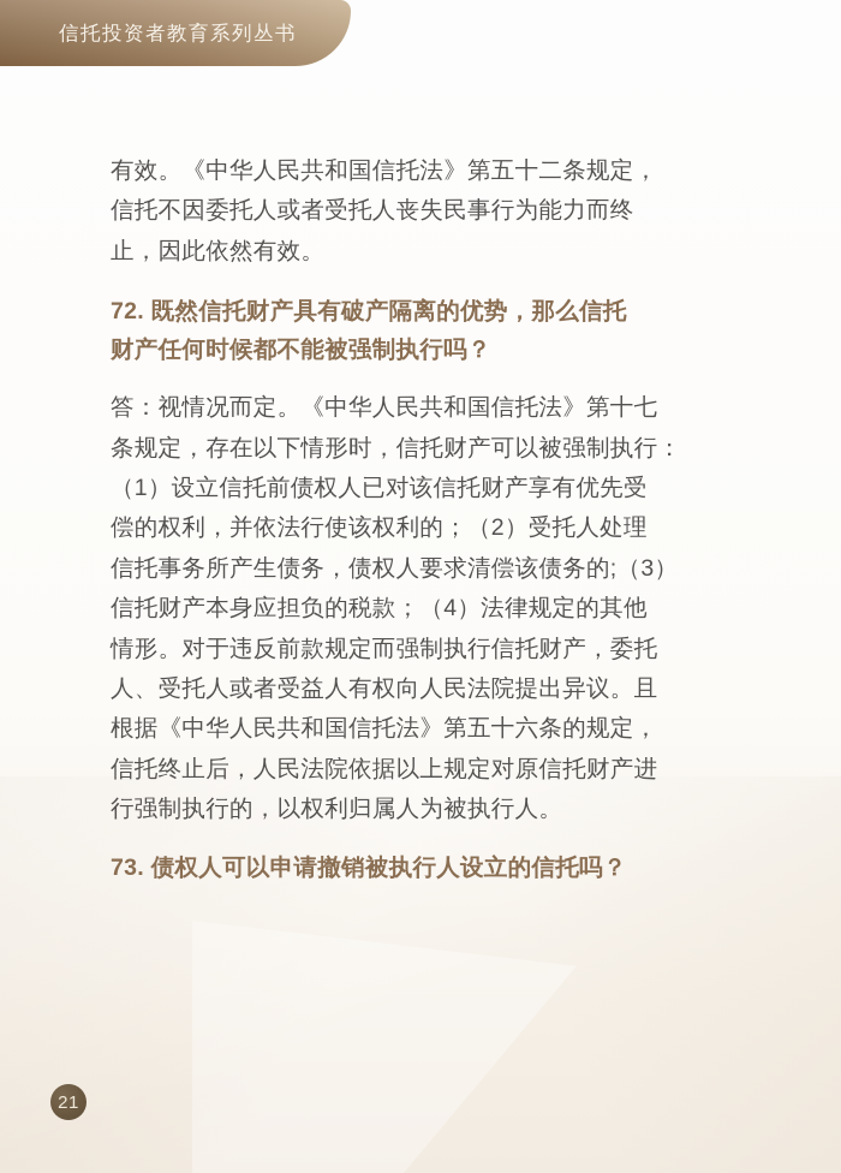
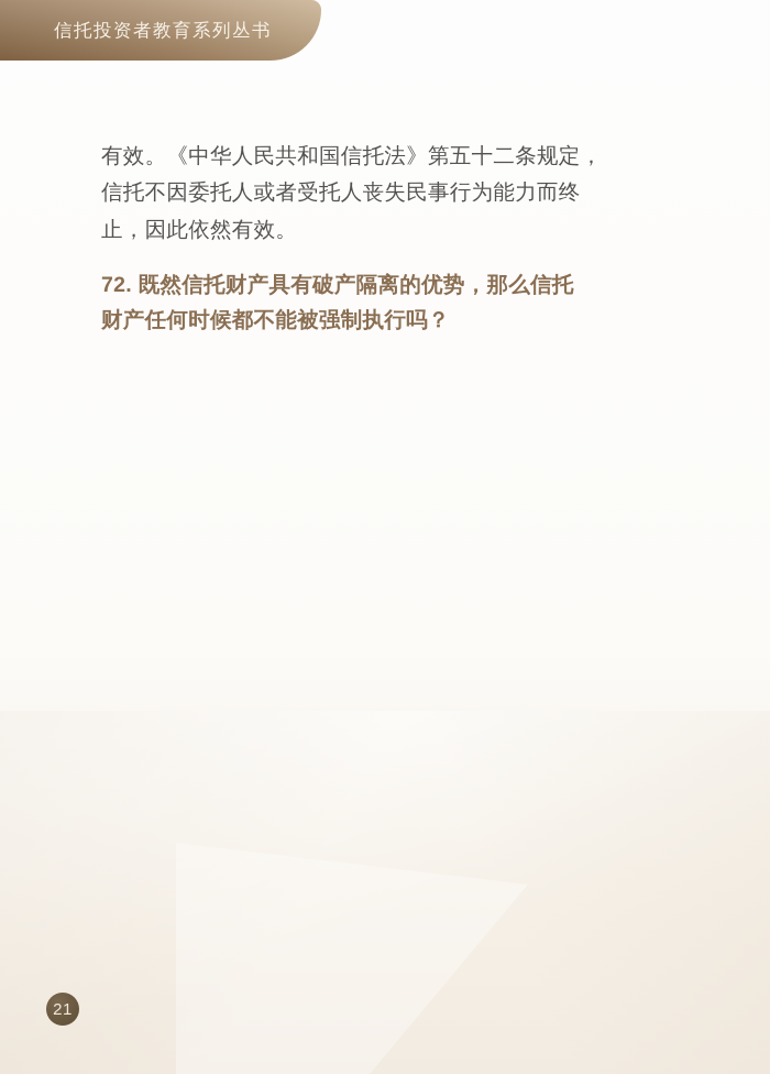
  信托投资者教育系列丛书
  有效。《中华人民共和国信托法》第五十二条规定，
  信托不因委托人或者受托人丧失民事行为能力而终
  止，因此依然有效。
  72. 既然信托财产具有破产隔离的优势，那么信托
  财产任何时候都不能被强制执行吗？
- 答：视情况而定。《中华人民共和国信托法》第十七
- 条规定，存在以下情形时，信托财产可以被强制执行：
- （1）设立信托前债权人已对该信托财产享有优先受
- 偿的权利，并依法行使该权利的；（2）受托人处理
- 信托事务所产生债务，债权人要求清偿该债务的;（3）
- 信托财产本身应担负的税款；（4）法律规定的其他
- 情形。对于违反前款规定而强制执行信托财产，委托
- 人、受托人或者受益人有权向人民法院提出异议。且
- 根据《中华人民共和国信托法》第五十六条的规定，
- 信托终止后，人民法院依据以上规定对原信托财产进
- 行强制执行的，以权利归属人为被执行人。
- 73. 债权人可以申请撤销被执行人设立的信托吗？
  21
